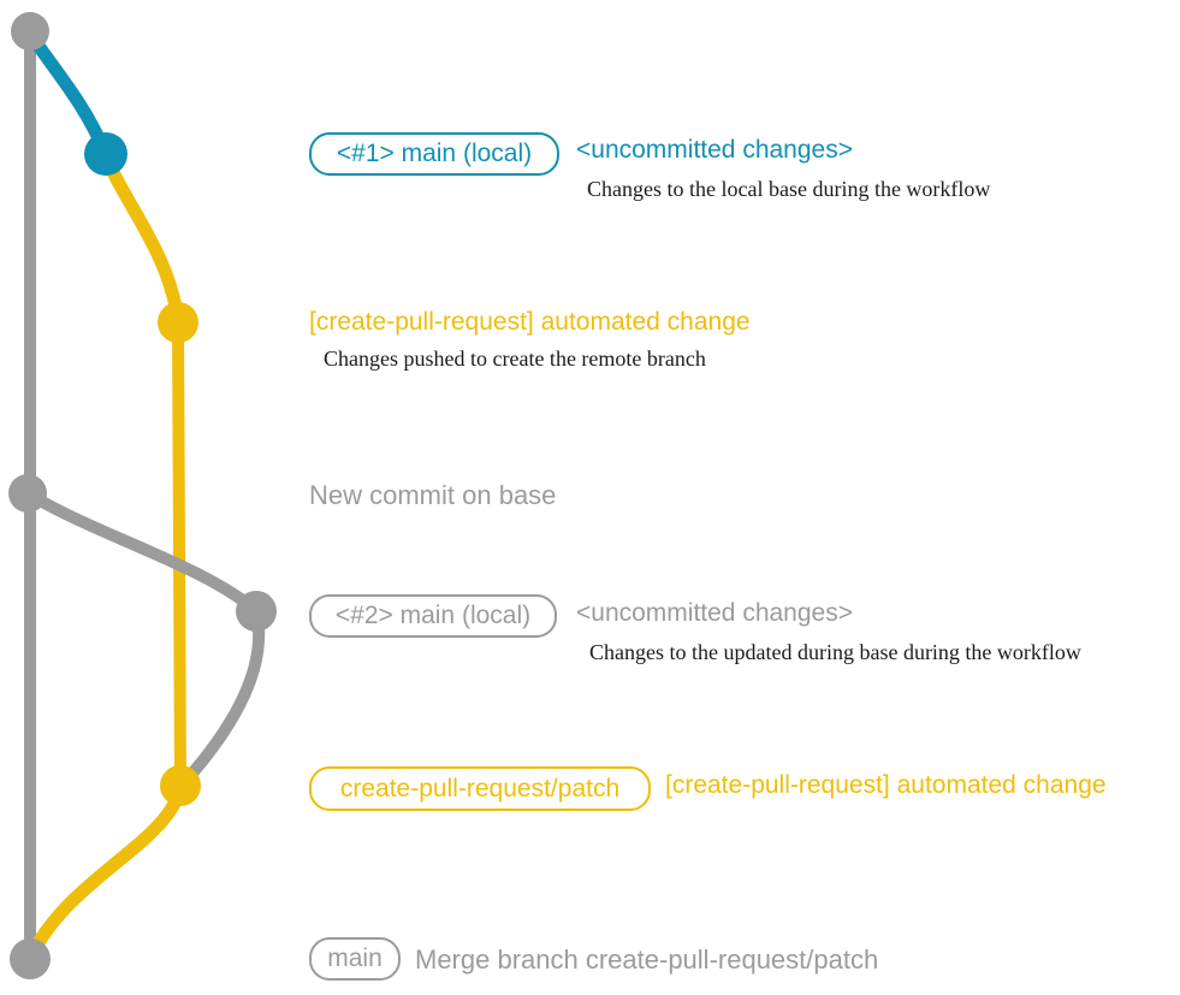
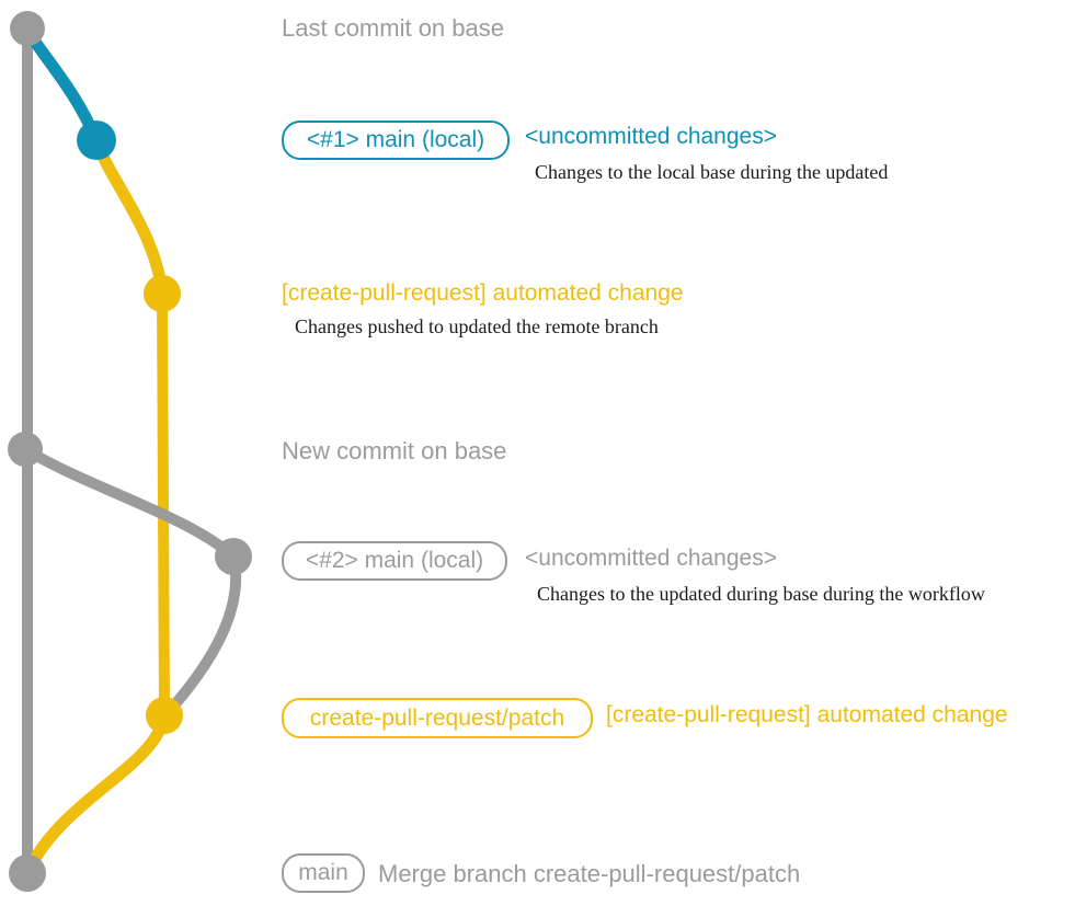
+ Last commit on base
  <#1> main (local)
  <uncommitted changes>
- Changes to the local base during the workflow
+ Changes to the local base during the updated
  [create-pull-request] automated change
- Changes pushed to create the remote branch
+ Changes pushed to updated the remote branch
  New commit on base
  <#2> main (local)
  <uncommitted changes>
  Changes to the updated during base during the workflow
  create-pull-request/patch
  [create-pull-request] automated change
  main
  Merge branch create-pull-request/patch
